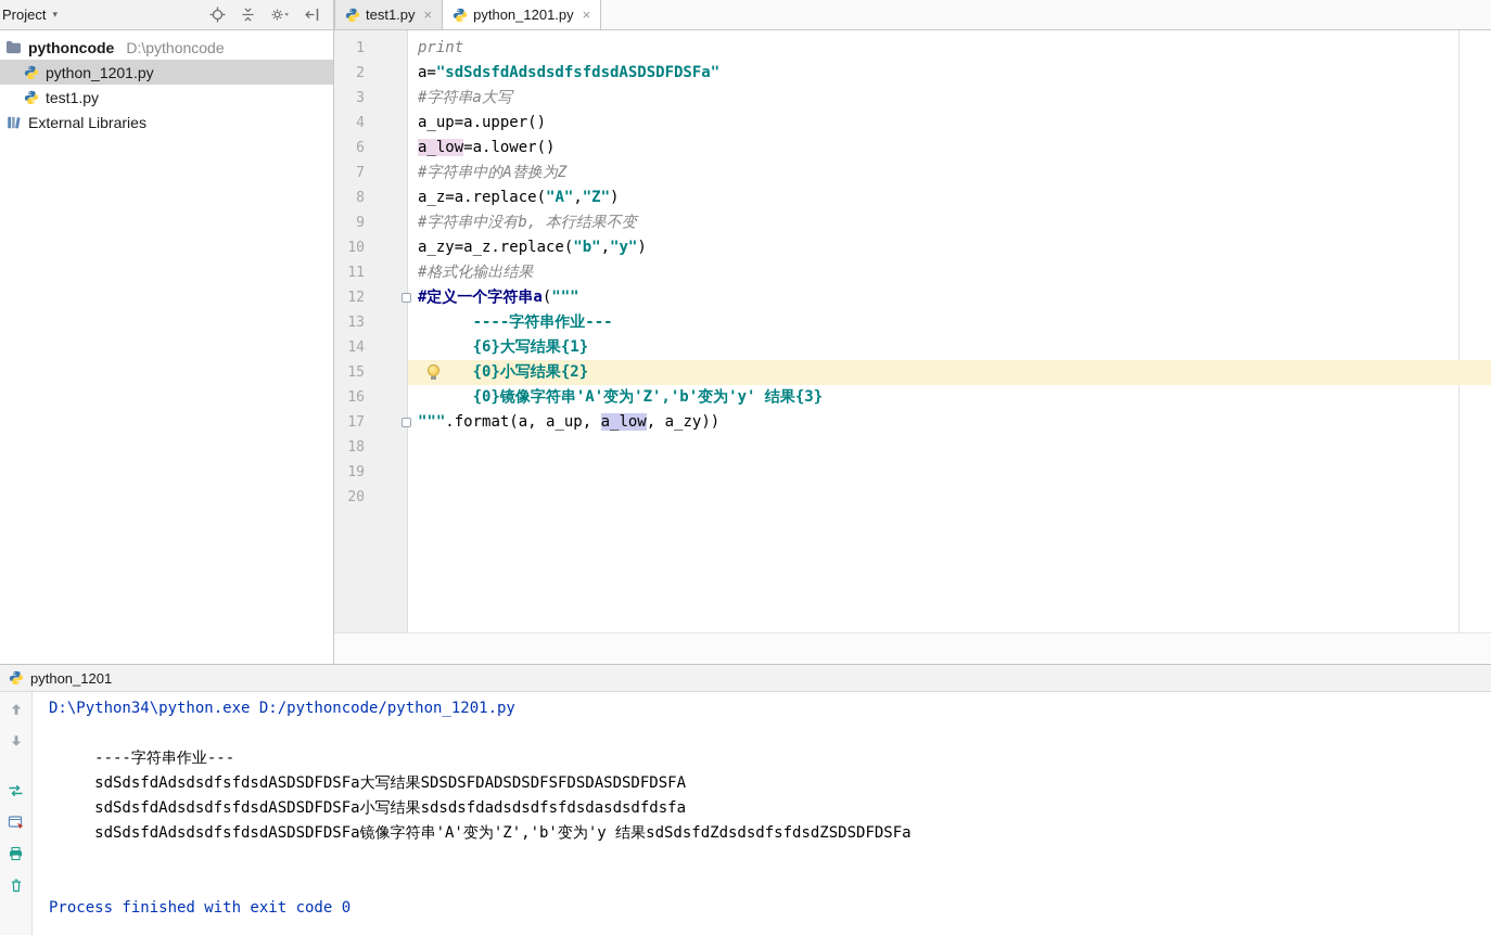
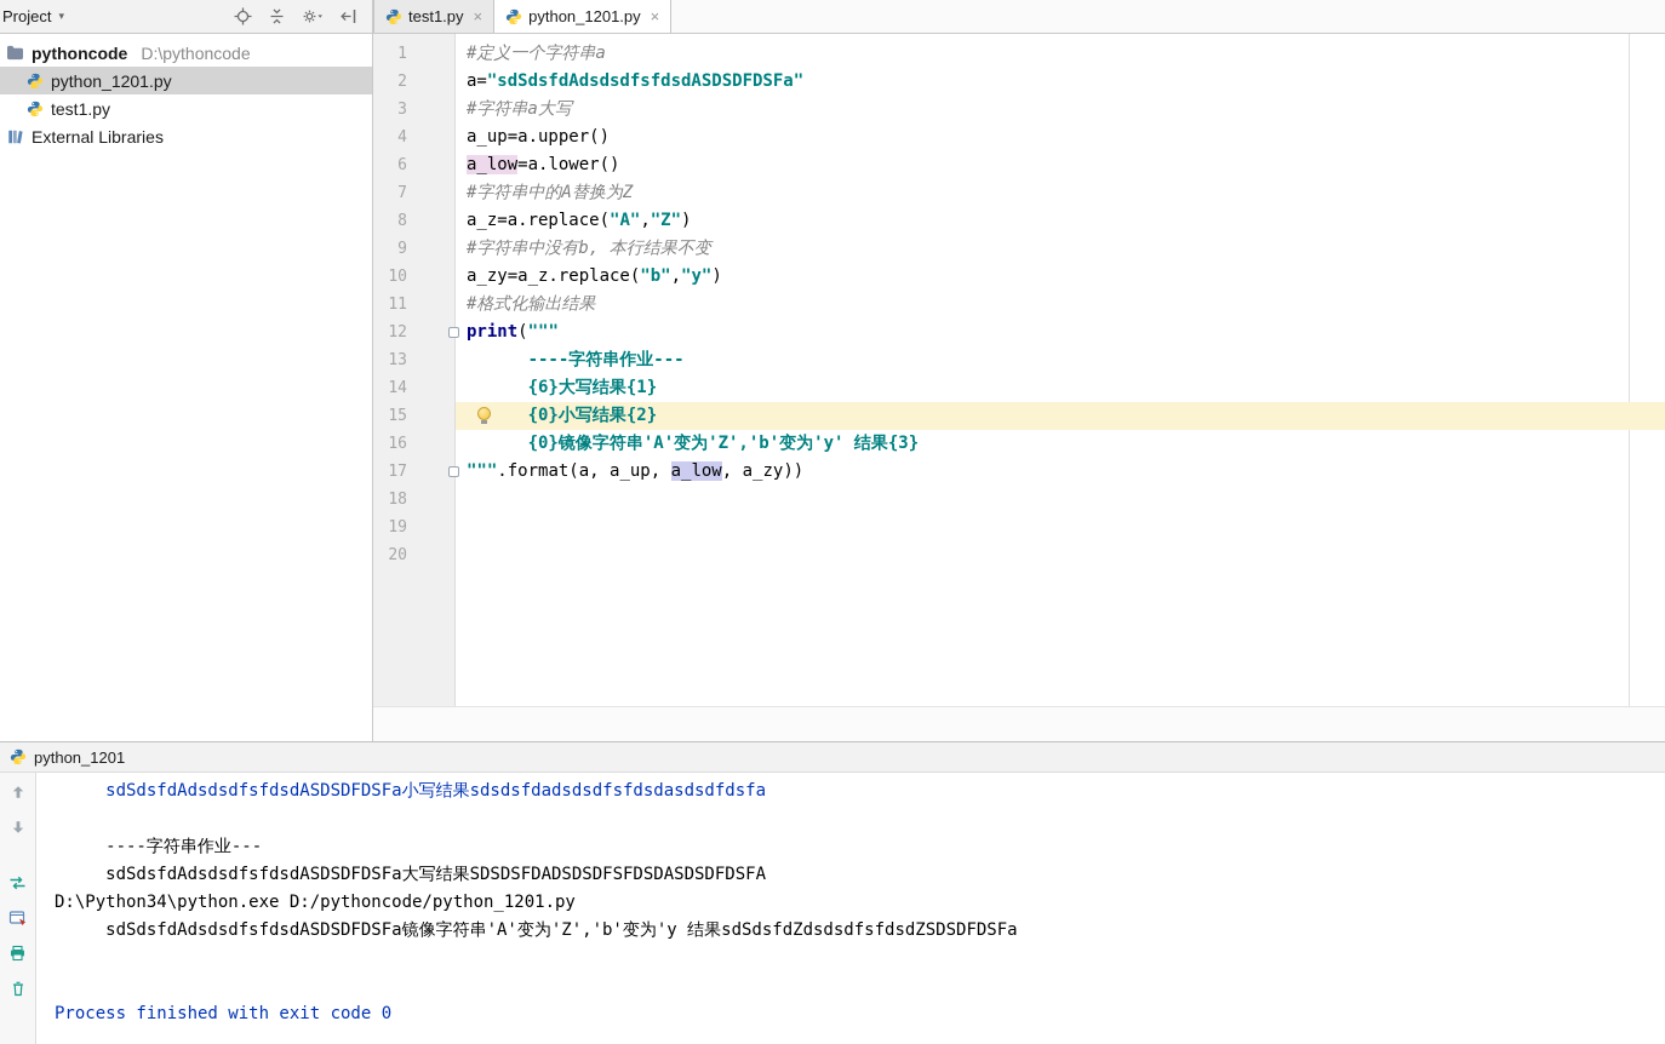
  Project
  ▾
  test1.py
  ×
  python_1201.py
  ×
  pythoncode
  D:\pythoncode
  python_1201.py
  test1.py
  External Libraries
  1
- print
+ #定义一个字符串a
  2
  a="sdSdsfdAdsdsdfsfdsdASDSDFDSFa"
  3
  #字符串a大写
  4
  a_up=a.upper()
  6
  a_low=a.lower()
  7
  #字符串中的A替换为Z
  8
  a_z=a.replace("A","Z")
  9
  #字符串中没有b, 本行结果不变
  10
  a_zy=a_z.replace("b","y")
  11
  #格式化输出结果
  12
- #定义一个字符串a("""
+ print("""
  13
  ----字符串作业---
  14
  {6}大写结果{1}
  15
  {0}小写结果{2}
  16
  {0}镜像字符串'A'变为'Z','b'变为'y' 结果{3}
  17
  """.format(a, a_up, a_low, a_zy))
  18
  19
  20
  python_1201
- D:\Python34\python.exe D:/pythoncode/python_1201.py
+ sdSdsfdAdsdsdfsfdsdASDSDFDSFa小写结果sdsdsfdadsdsdfsfdsdasdsdfdsfa
  ----字符串作业---
  sdSdsfdAdsdsdfsfdsdASDSDFDSFa大写结果SDSDSFDADSDSDFSFDSDASDSDFDSFA
- sdSdsfdAdsdsdfsfdsdASDSDFDSFa小写结果sdsdsfdadsdsdfsfdsdasdsdfdsfa
+ D:\Python34\python.exe D:/pythoncode/python_1201.py
  sdSdsfdAdsdsdfsfdsdASDSDFDSFa镜像字符串'A'变为'Z','b'变为'y 结果sdSdsfdZdsdsdfsfdsdZSDSDFDSFa
  Process finished with exit code 0
